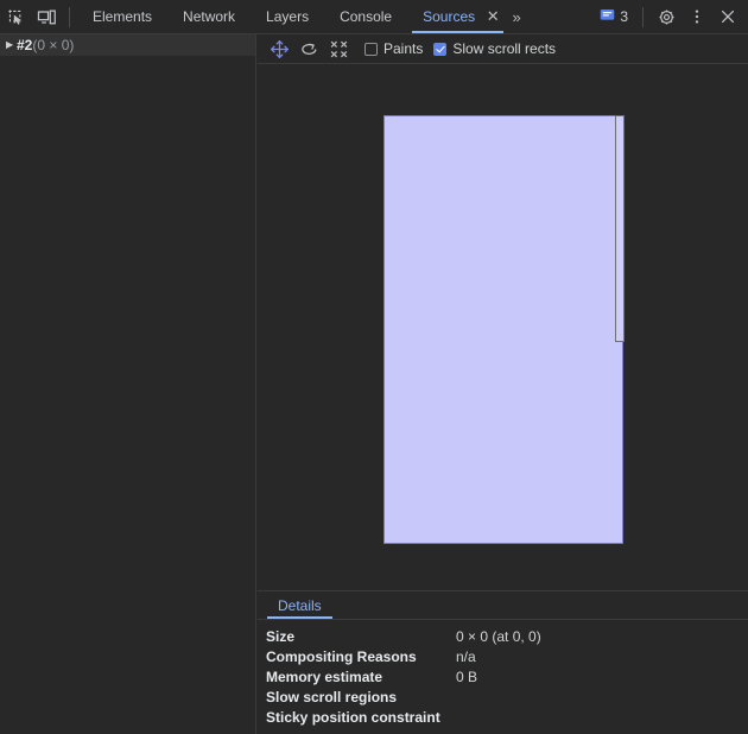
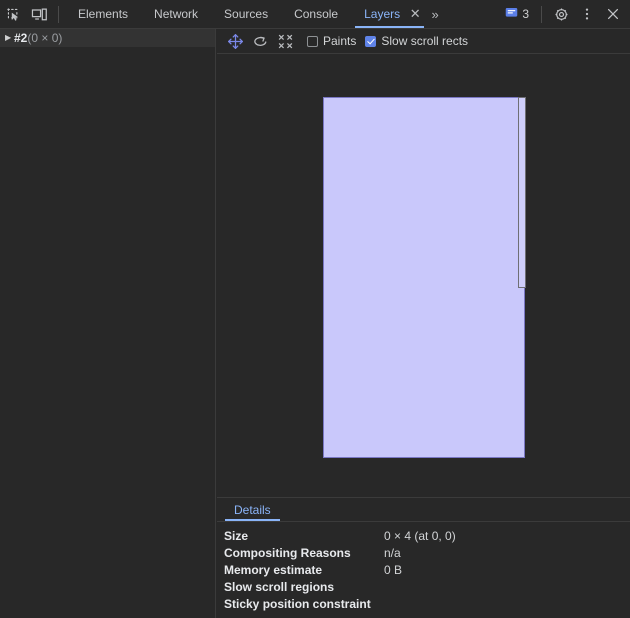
  Elements
  Network
- Layers
+ Sources
  Console
- Sources
+ Layers
  ✕
  »
  3
  ▶
  #2
  (0 × 0)
  Paints
  Slow scroll rects
  Details
  Size
- 0 × 0 (at 0, 0)
+ 0 × 4 (at 0, 0)
  Compositing Reasons
  n/a
  Memory estimate
  0 B
  Slow scroll regions
  Sticky position constraint
